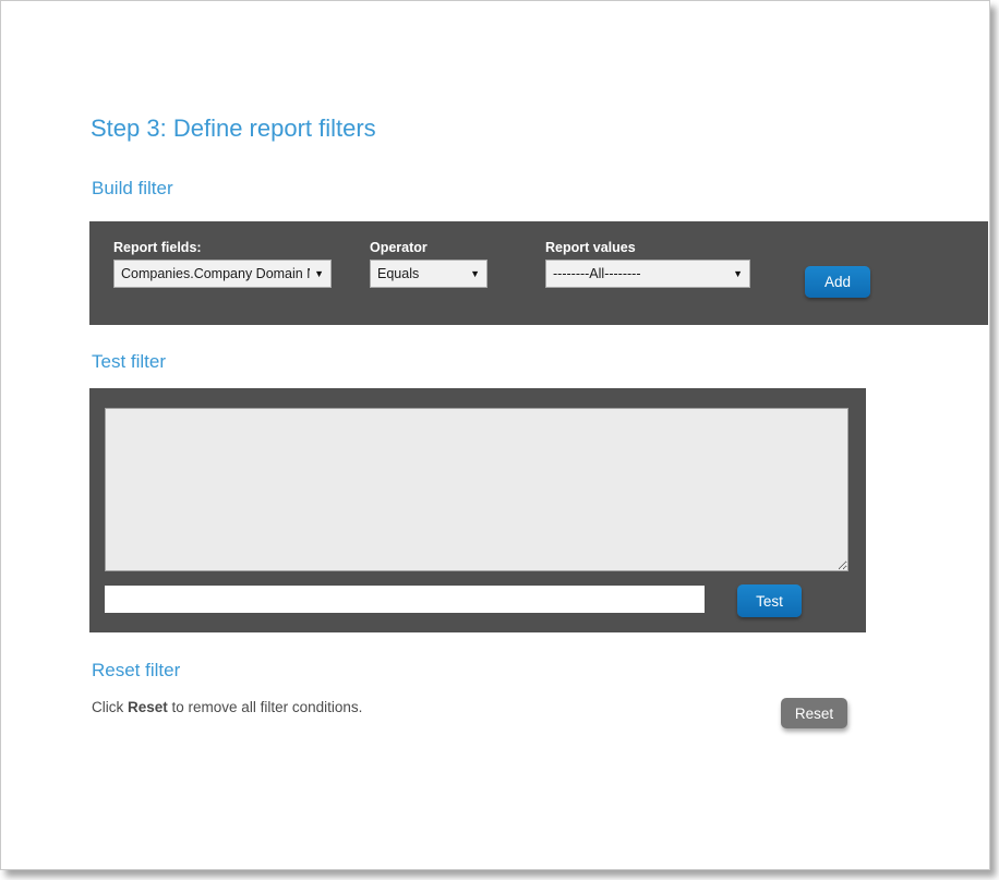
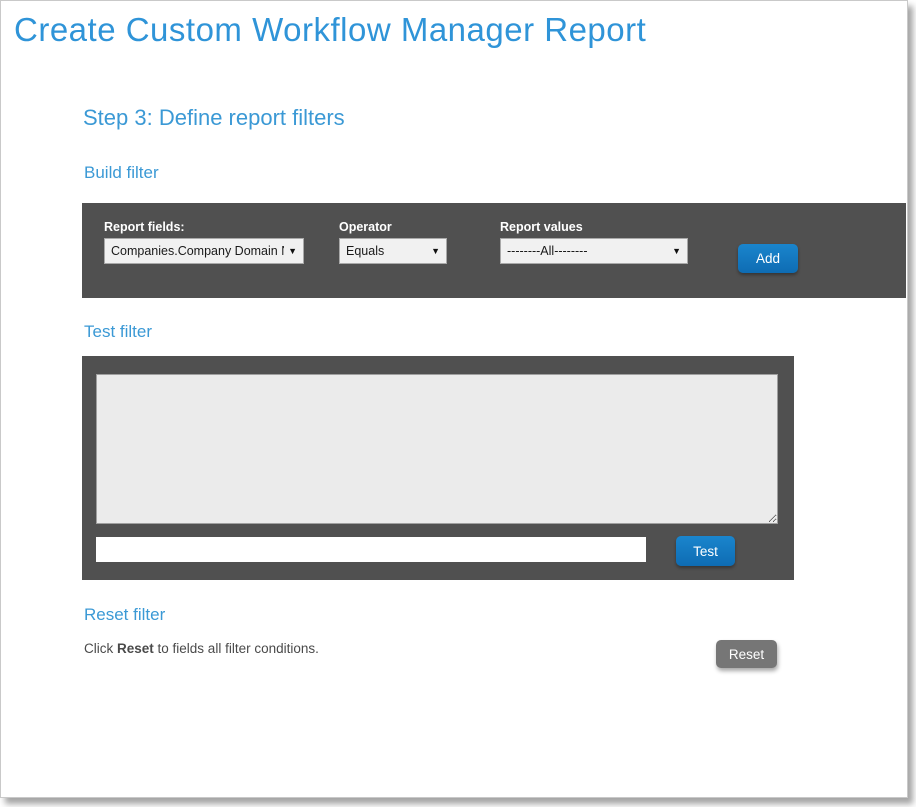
+ Create Custom Workflow Manager Report
  Step 3: Define report filters
  Build filter
  Report fields:
  Companies.Company Domain
  ▼
  Operator
  Equals
  ▼
  Report values
  --------All--------
  ▼
  Add
  Test filter
  Test
  Reset filter
- Click Reset to remove all filter conditions.
+ Click Reset to fields all filter conditions.
  Reset
